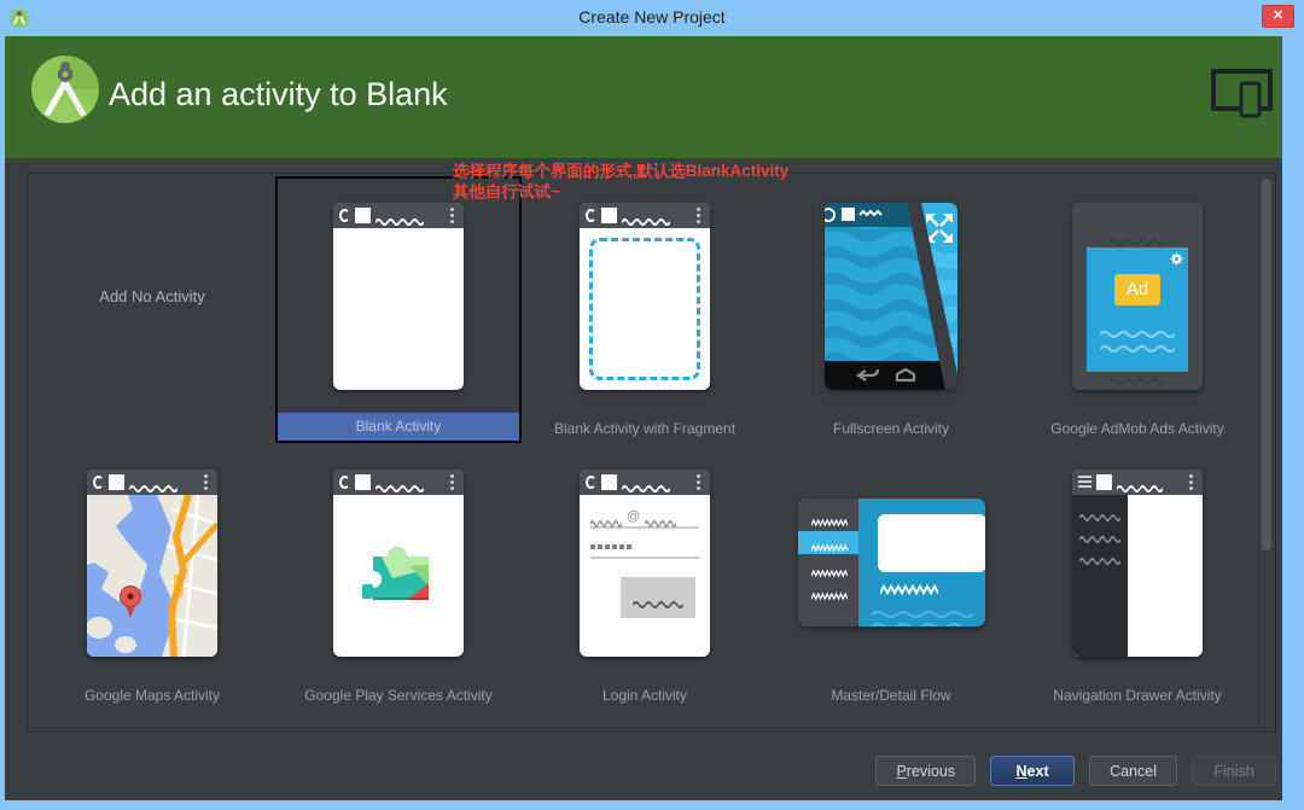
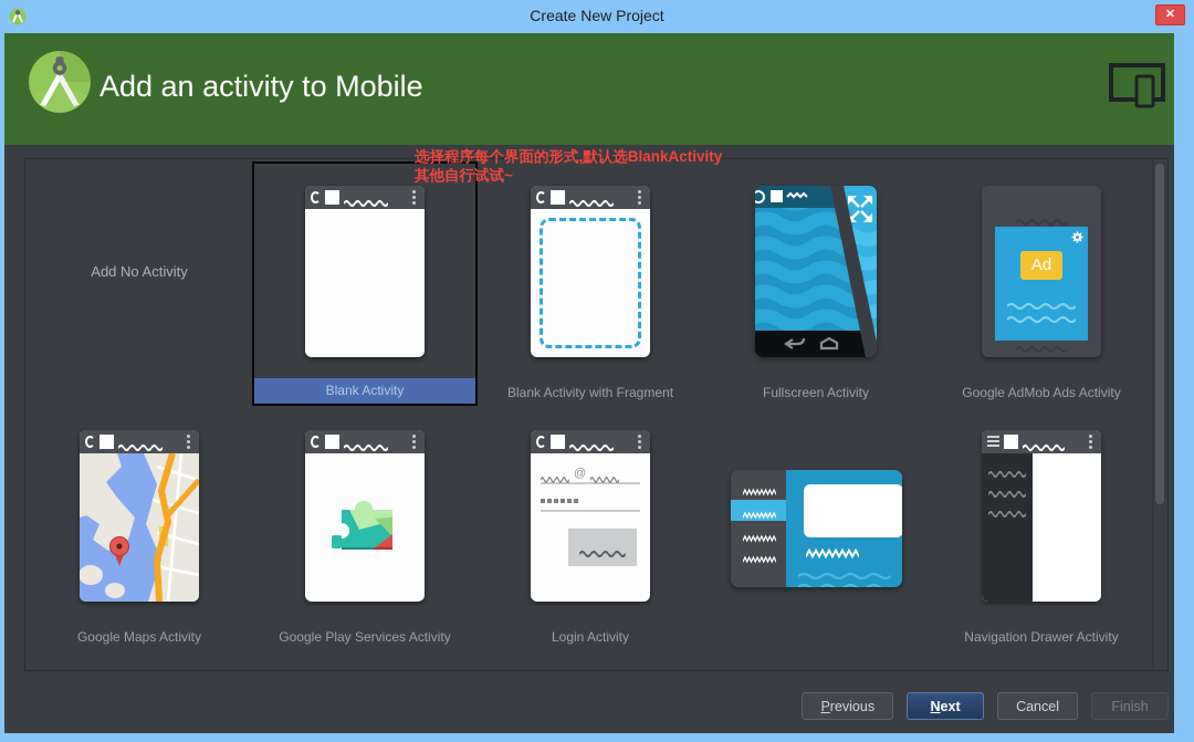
  Create New Project
  ✕
- Add an activity to Blank
+ Add an activity to Mobile
  选择程序每个界面的形式,默认选BlankActivity
  其他自行试试~
  Add No Activity
  Blank Activity
  Blank Activity with Fragment
  Fullscreen Activity
  Ad
  Google AdMob Ads Activity
  Google Maps Activity
  Google Play Services Activity
  @
  Login Activity
- Master/Detail Flow
  Navigation Drawer Activity
  Previous
  Next
  Cancel
  Finish
